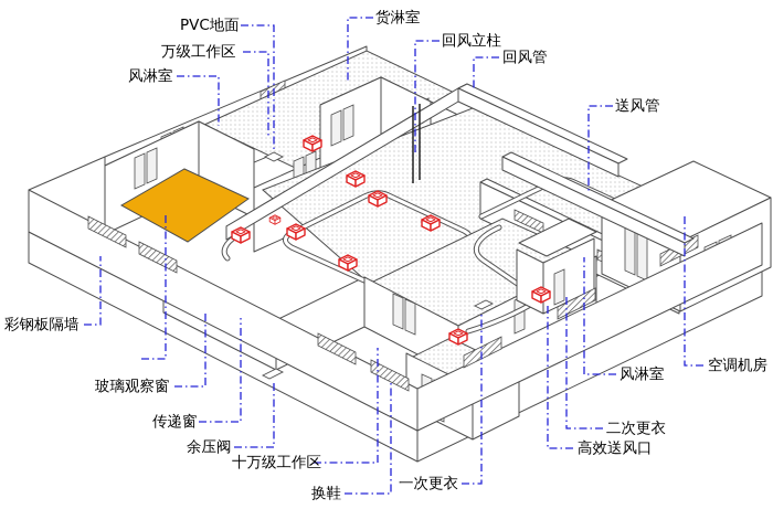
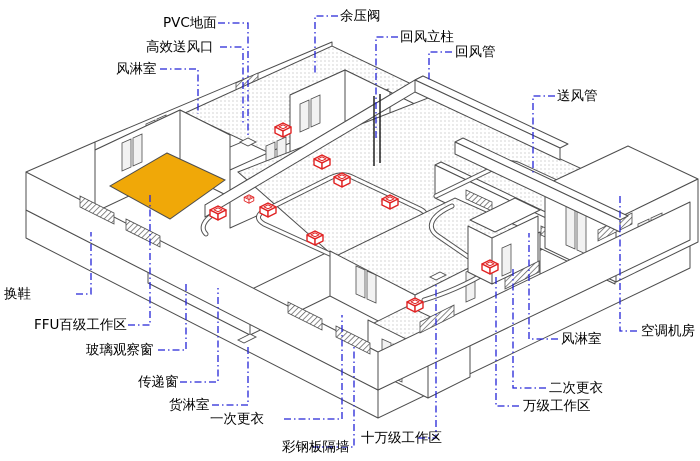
  PVC地面
- 万级工作区
+ 高效送风口
  风淋室
- 货淋室
+ 余压阀
  回风立柱
  回风管
  送风管
- 彩钢板隔墙
+ 换鞋
+ FFU百级工作区
  玻璃观察窗
  传递窗
- 余压阀
+ 货淋室
- 十万级工作区
+ 一次更衣
- 换鞋
+ 彩钢板隔墙
- 一次更衣
+ 十万级工作区
- 高效送风口
+ 万级工作区
  二次更衣
  风淋室
  空调机房
